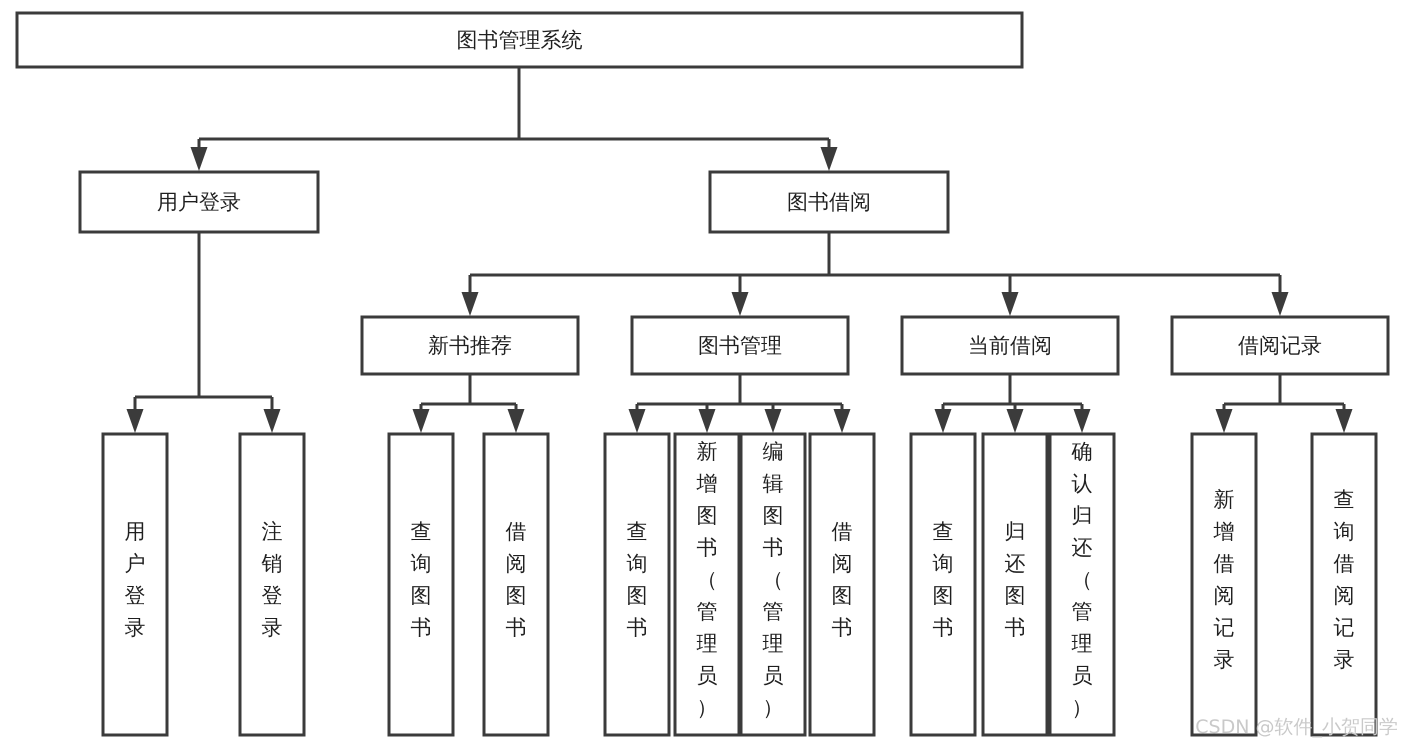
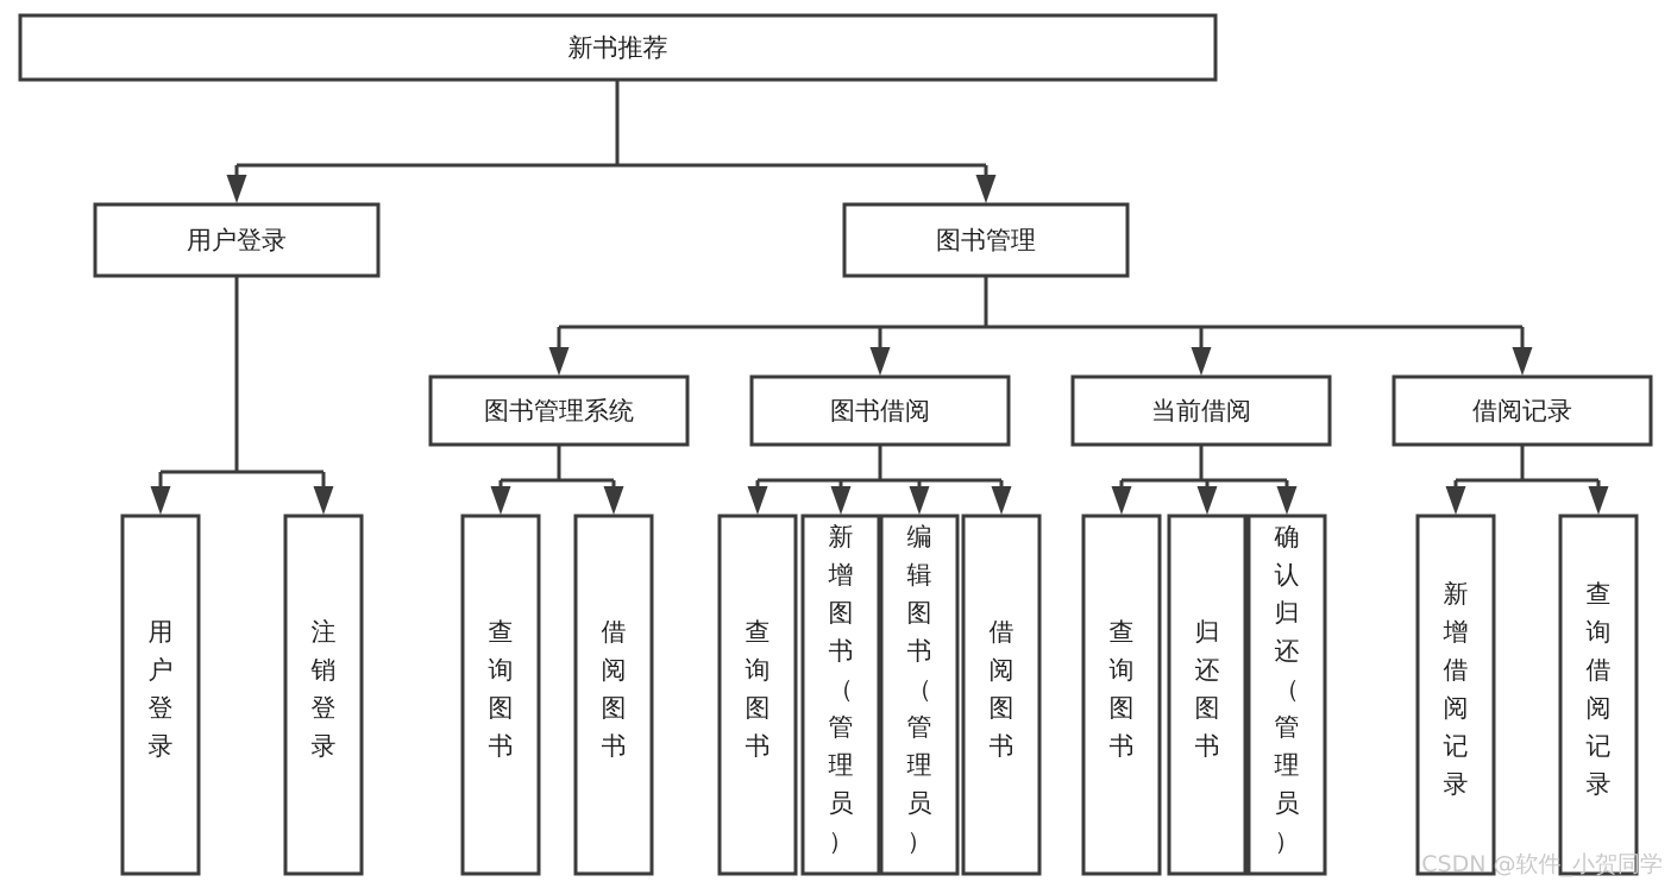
- 图书管理系统
+ 新书推荐
  用户登录
- 图书借阅
+ 图书管理
- 新书推荐
+ 图书管理系统
- 图书管理
+ 图书借阅
  当前借阅
  借阅记录
  用户登录
  注销登录
  查询图书
  借阅图书
  查询图书
  新增图书（管理员）
  编辑图书（管理员）
  借阅图书
  查询图书
  归还图书
  确认归还（管理员）
  新增借阅记录
  查询借阅记录
  CSDN @软件_小贺同学
